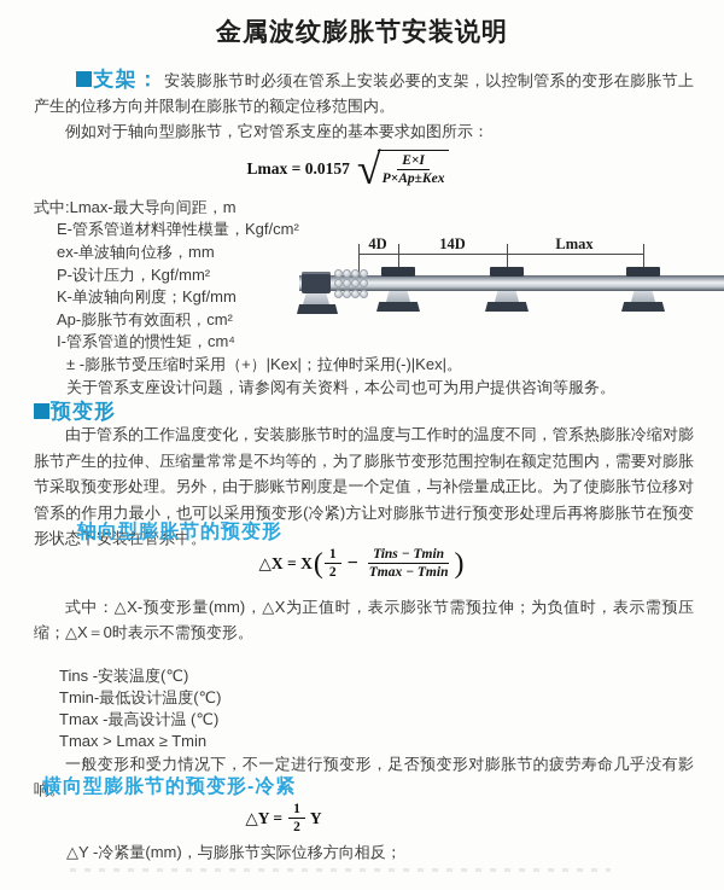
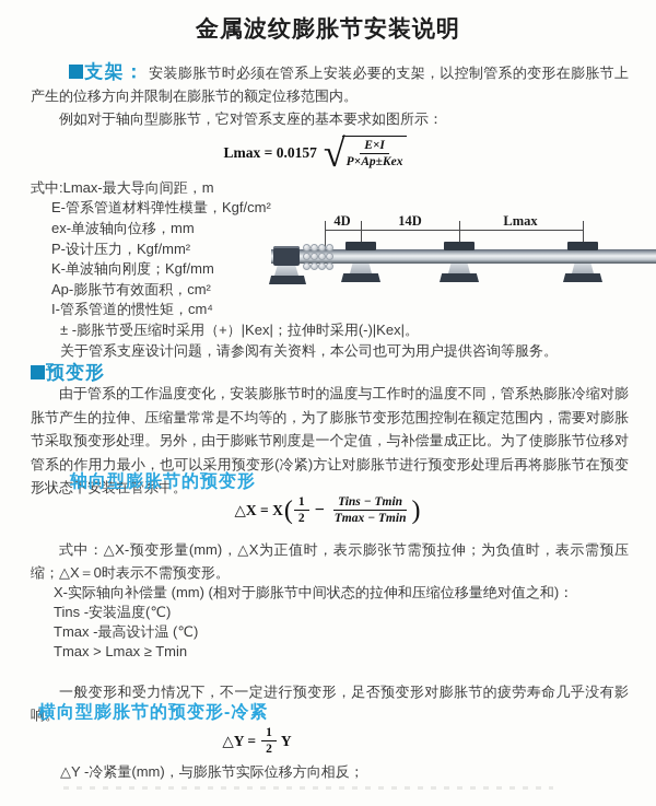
  金属波纹膨胀节安装说明
  支架： 安装膨胀节时必须在管系上安装必要的支架，以控制管系的变形在膨胀节上产生的位移方向并限制在膨胀节的额定位移范围内。
  例如对于轴向型膨胀节，它对管系支座的基本要求如图所示：
  Lmax = 0.0157
  √
  E×I
  P×Ap±Kex
  式中:Lmax-最大导向间距，m
  E-管系管道材料弹性模量，Kgf/cm²
  ex-单波轴向位移，mm
  P-设计压力，Kgf/mm²
  K-单波轴向刚度；Kgf/mm
  Ap-膨胀节有效面积，cm²
  I-管系管道的惯性矩，cm⁴
  ± -膨胀节受压缩时采用（+）|Kex|；拉伸时采用(-)|Kex|。
  关于管系支座设计问题，请参阅有关资料，本公司也可为用户提供咨询等服务。
  4D
  14D
  Lmax
  预变形
  由于管系的工作温度变化，安装膨胀节时的温度与工作时的温度不同，管系热膨胀冷缩对膨胀节产生的拉伸、压缩量常常是不均等的，为了膨胀节变形范围控制在额定范围内，需要对膨胀节采取预变形处理。另外，由于膨账节刚度是一个定值，与补偿量成正比。为了使膨胀节位移对管系的作用力最小，也可以采用预变形(冷紧)方让对膨胀节进行预变形处理后再将膨胀节在预变形状态下安装在管系中。
  轴向型膨胀节的预变形
  △X = X
  (
  1
  2
  −
  Tins − Tmin
  Tmax − Tmin
  )
  式中：△X-预变形量(mm)，△X为正值时，表示膨张节需预拉伸；为负值时，表示需预压缩；△X＝0时表示不需预变形。
+ X-实际轴向补偿量 (mm) (相对于膨胀节中间状态的拉伸和压缩位移量绝对值之和)：
  Tins -安装温度(℃)
- Tmin-最低设计温度(℃)
  Tmax -最高设计温 (℃)
  Tmax > Lmax ≥ Tmin
  一般变形和受力情况下，不一定进行预变形，足否预变形对膨胀节的疲劳寿命几乎没有影响。
  横向型膨胀节的预变形-冷紧
  △Y =
  1
  2
  Y
  △Y -冷紧量(mm)，与膨胀节实际位移方向相反；
